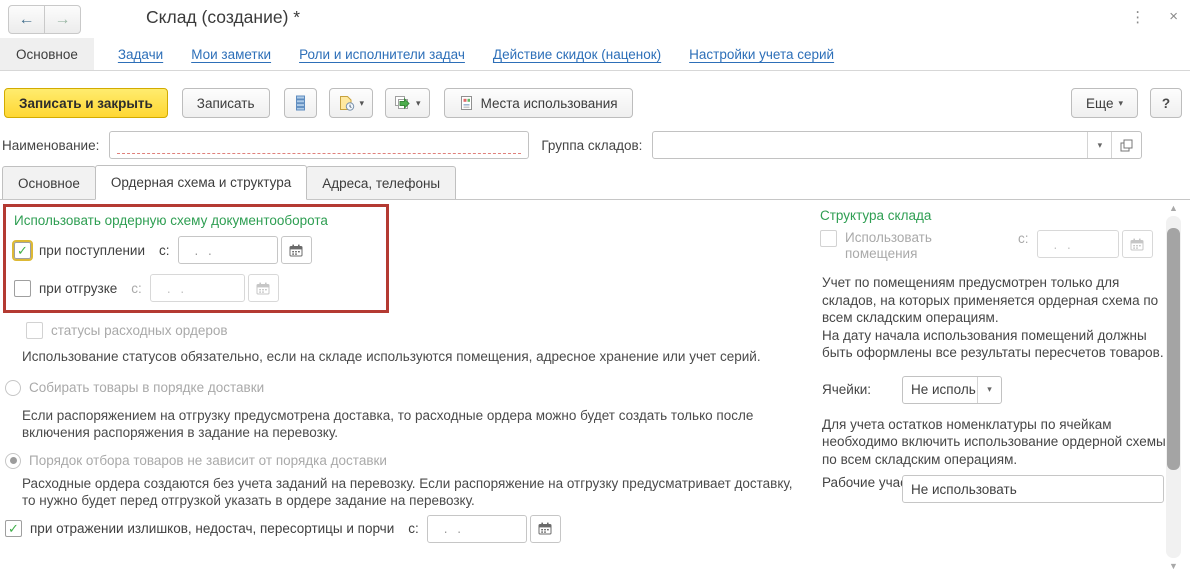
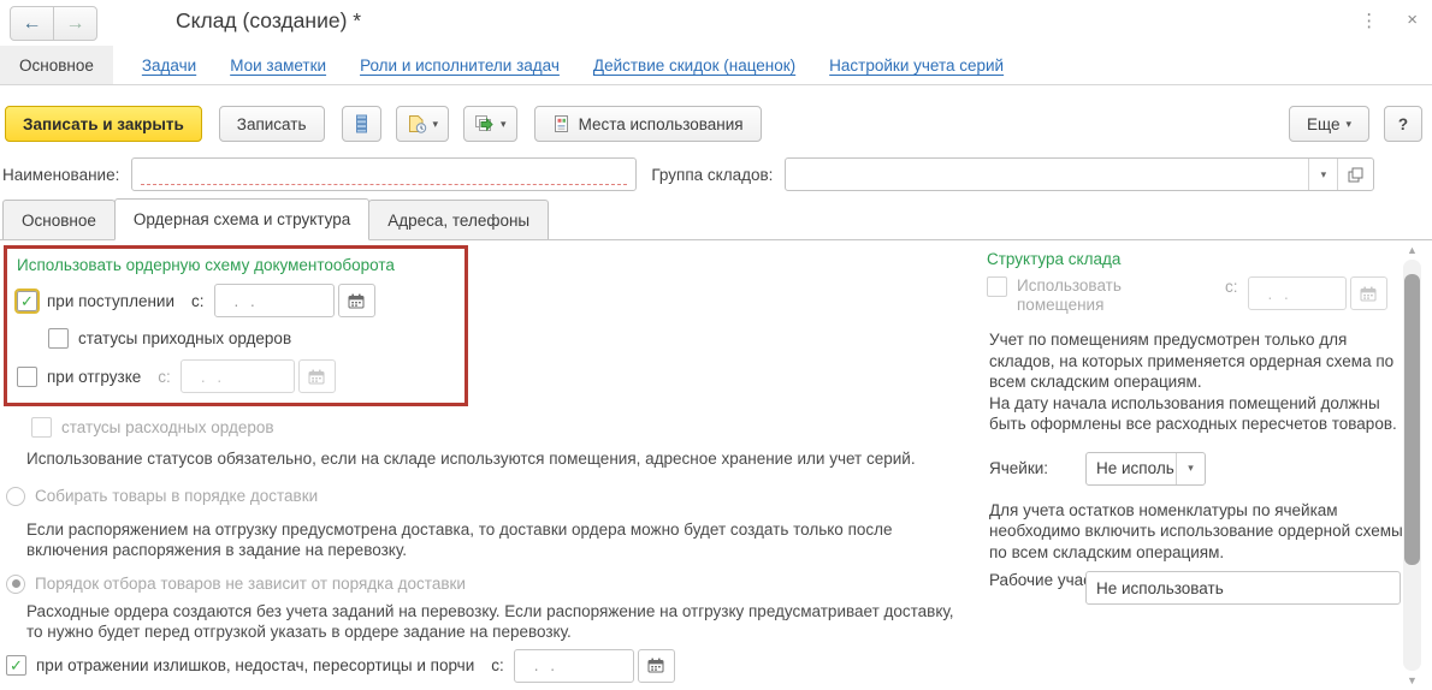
  ←
  →
  Склад (создание) *
  ⋮
  ×
  Основное
  Задачи
  Мои заметки
  Роли и исполнители задач
  Действие скидок (наценок)
  Настройки учета серий
  Записать и закрыть
  Записать
  ▾
  ▾
  Места использования
  Еще
  ▾
  ?
  Наименование:
  Группа складов:
  ▾
  Основное
  Ордерная схема и структура
  Адреса, телефоны
  Использовать ордерную схему документооборота
  ✓
  при поступлении
  с:
  . .
+ статусы приходных ордеров
  при отгрузке
  с:
  . .
  статусы расходных ордеров
  Использование статусов обязательно, если на складе используются помещения, адресное хранение или учет серий.
  Собирать товары в порядке доставки
- Если распоряжением на отгрузку предусмотрена доставка, то расходные ордера можно будет создать только после включения распоряжения в задание на перевозку.
+ Если распоряжением на отгрузку предусмотрена доставка, то доставки ордера можно будет создать только после включения распоряжения в задание на перевозку.
  Порядок отбора товаров не зависит от порядка доставки
  Расходные ордера создаются без учета заданий на перевозку. Если распоряжение на отгрузку предусматривает доставку, то нужно будет перед отгрузкой указать в ордере задание на перевозку.
  ✓
  при отражении излишков, недостач, пересортицы и порчи
  с:
  . .
  Структура склада
  Использовать помещения
  с:
  . .
  Учет по помещениям предусмотрен только для складов, на которых применяется ордерная схема по всем складским операциям.
- На дату начала использования помещений должны быть оформлены все результаты пересчетов товаров.
+ На дату начала использования помещений должны быть оформлены все расходных пересчетов товаров.
  Ячейки:
  Не исполь
  ▾
  Для учета остатков номенклатуры по ячейкам необходимо включить использование ордерной схемы по всем складским операциям.
  Не использовать
  ▲
  ▼
